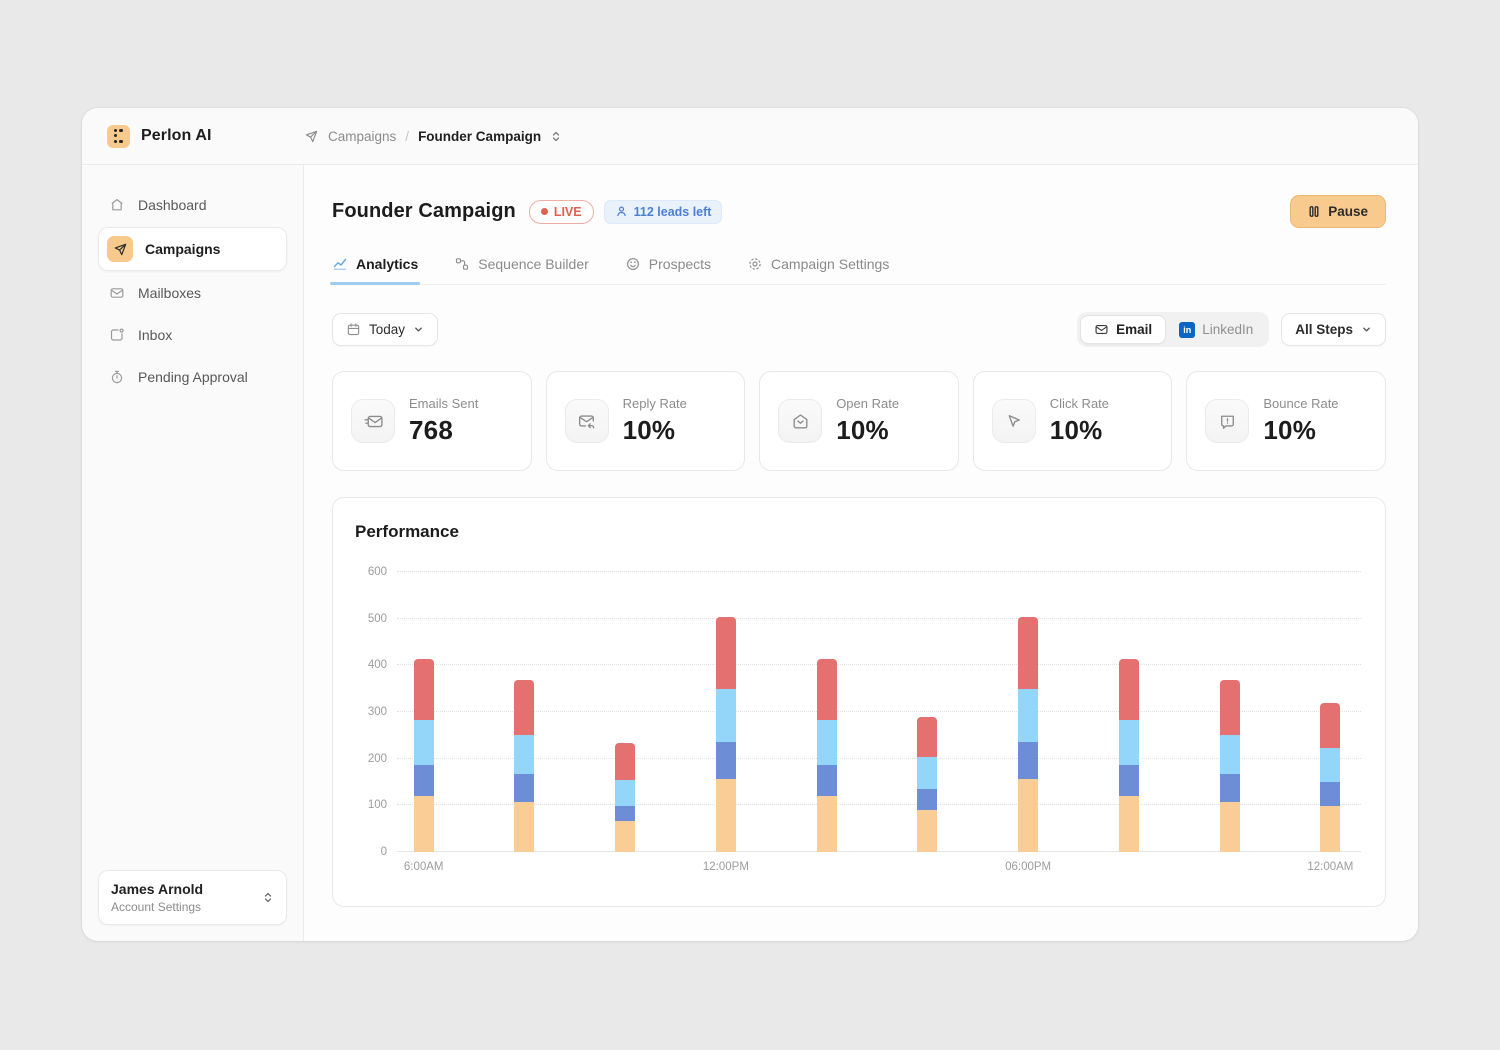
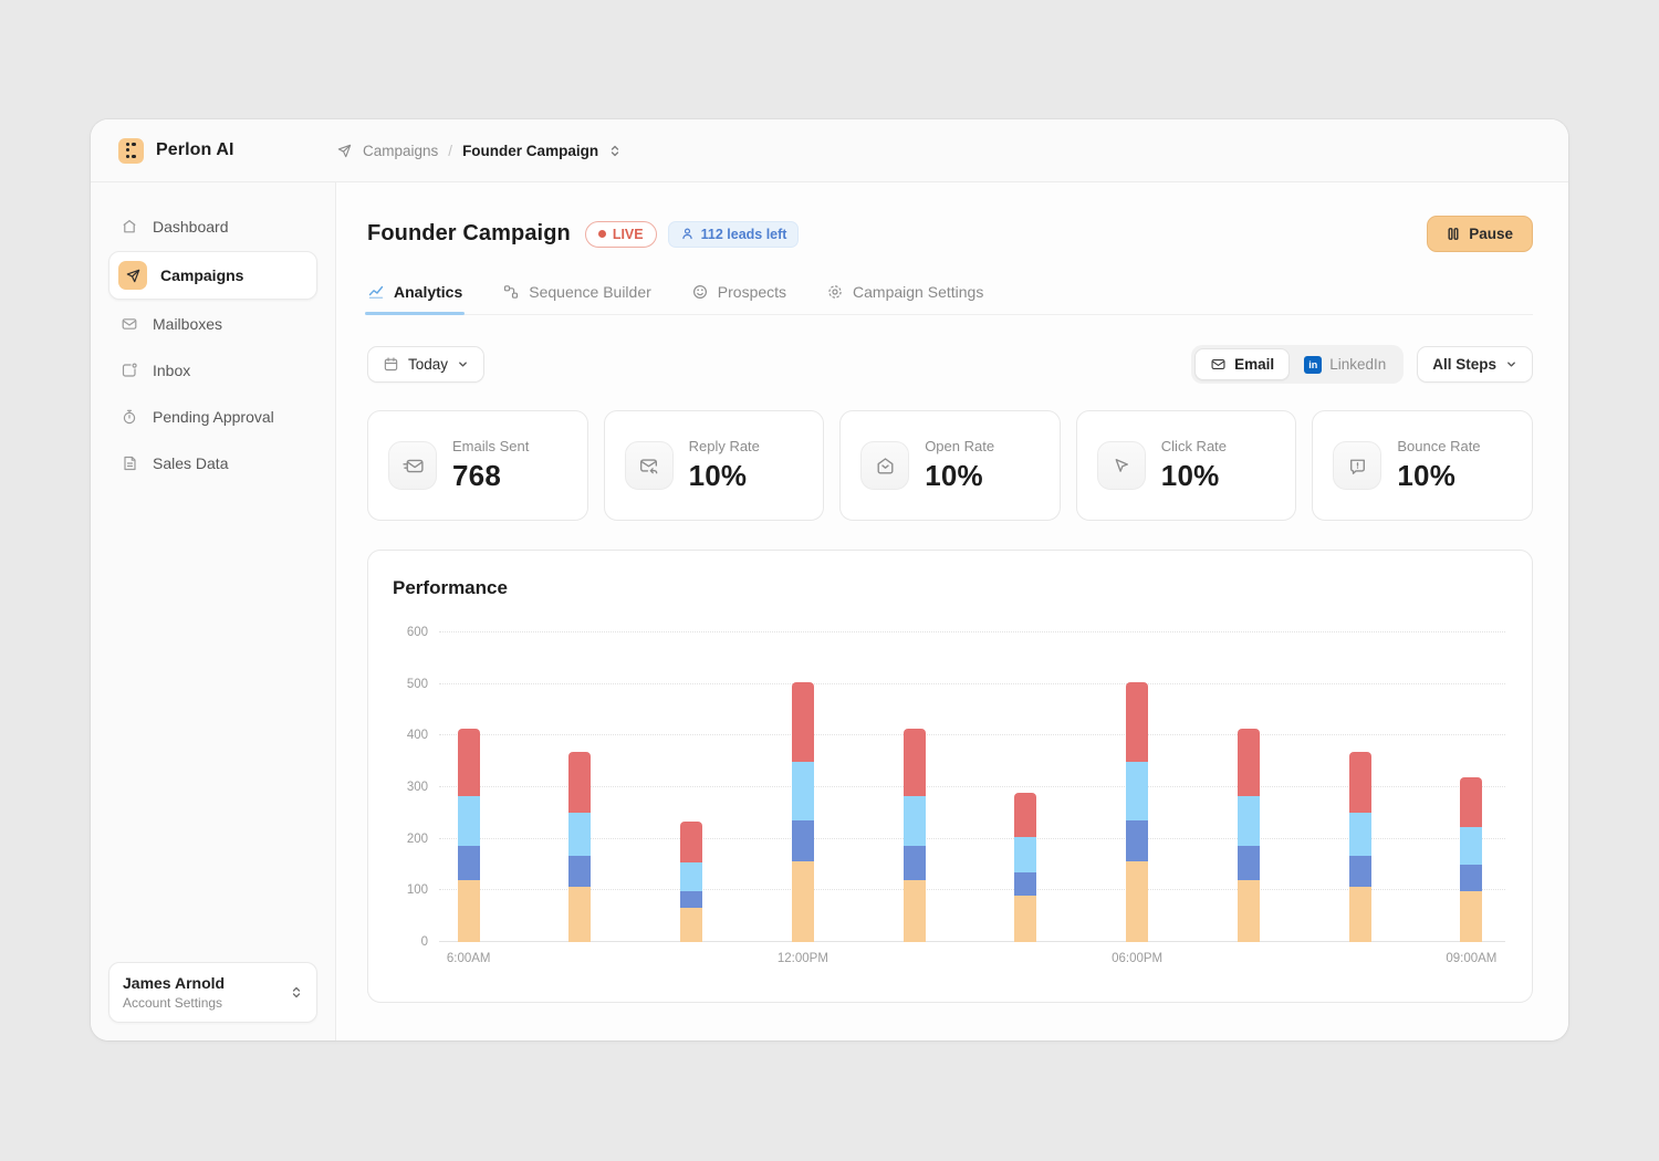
  Perlon AI
  Campaigns
  /
  Founder Campaign
  Dashboard
  Campaigns
  Mailboxes
  Inbox
  Pending Approval
+ Sales Data
  James Arnold
  Account Settings
  Founder Campaign
  LIVE
  112 leads left
  Pause
  Analytics
  Sequence Builder
  Prospects
  Campaign Settings
  Today
  Email
  in
  LinkedIn
  All Steps
  Emails Sent
  768
  Reply Rate
  10%
  Open Rate
  10%
  Click Rate
  10%
  Bounce Rate
  10%
  Performance
  0
  100
  200
  300
  400
  500
  600
  6:00AM
  12:00PM
  06:00PM
- 12:00AM
+ 09:00AM
